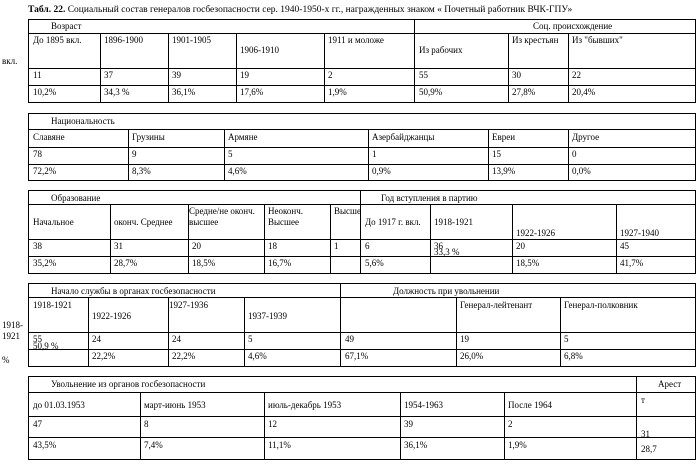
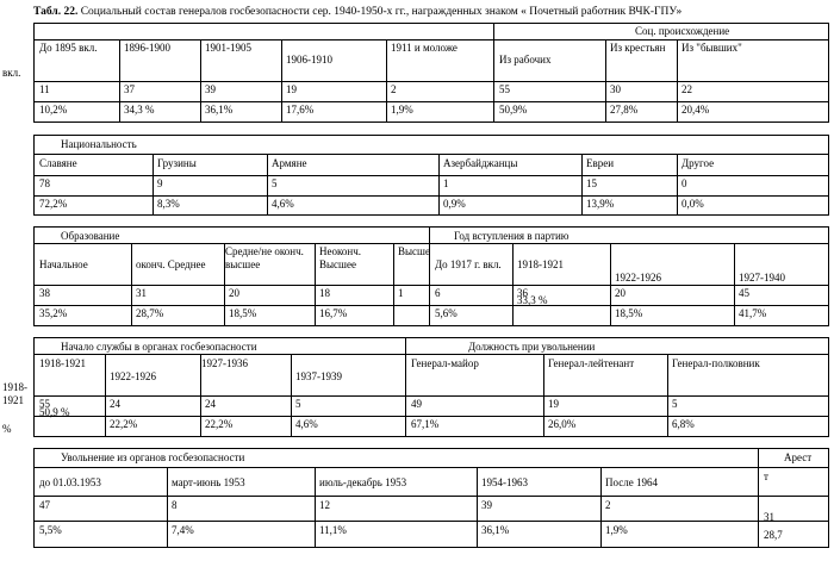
  Табл. 22. Социальный состав генералов гоcбезопасности сер. 1940-1950-х гг., награжденных знаком « Почетный работник ВЧК-ГПУ»
- Возраст
  Соц. происхождение
  До 1895 вкл.
  1896-1900
  1901-1905
  1906-1910
  1911 и моложе
  Из рабочих
  Из крестьян
  Из "бывших"
  11
  37
  39
  19
  2
  55
  30
  22
  10,2%
  34,3 %
  36,1%
  17,6%
  1,9%
  50,9%
  27,8%
  20,4%
  вкл.
  Национальность
  Славяне
  Грузины
  Армяне
  Азербайджанцы
  Евреи
  Другое
  78
  9
  5
  1
  15
  0
  72,2%
  8,3%
  4,6%
  0,9%
  13,9%
  0,0%
  Образование
  Год вступления в партию
  Начальное
  оконч. Среднее
  Средне/не оконч. высшее
  Неоконч. Высшее
  Высше
  До 1917 г. вкл.
  1918-1921
  1922-1926
  1927-1940
  38
  31
  20
  18
  1
  6
  36
  20
  45
  35,2%
  28,7%
  18,5%
  16,7%
  5,6%
  33,3 %
  18,5%
  41,7%
  Начало службы в органах госбезопасности
  Должность при увольнении
  1918-1921
  1922-1926
  1927-1936
  1937-1939
+ Генерал-майор
  Генерал-лейтенант
  Генерал-полковник
  55
  24
  24
  5
  49
  19
  5
  50,9 %
  22,2%
  22,2%
  4,6%
  67,1%
  26,0%
  6,8%
  1918-1921
  %
  Увольнение из органов госбезопасности
  Арест
  т
  до 01.03.1953
  март-июнь 1953
  июль-декабрь 1953
  1954-1963
  После 1964
  47
  8
  12
  39
  2
  31
- 43,5%
+ 5,5%
  7,4%
  11,1%
  36,1%
  1,9%
  28,7
